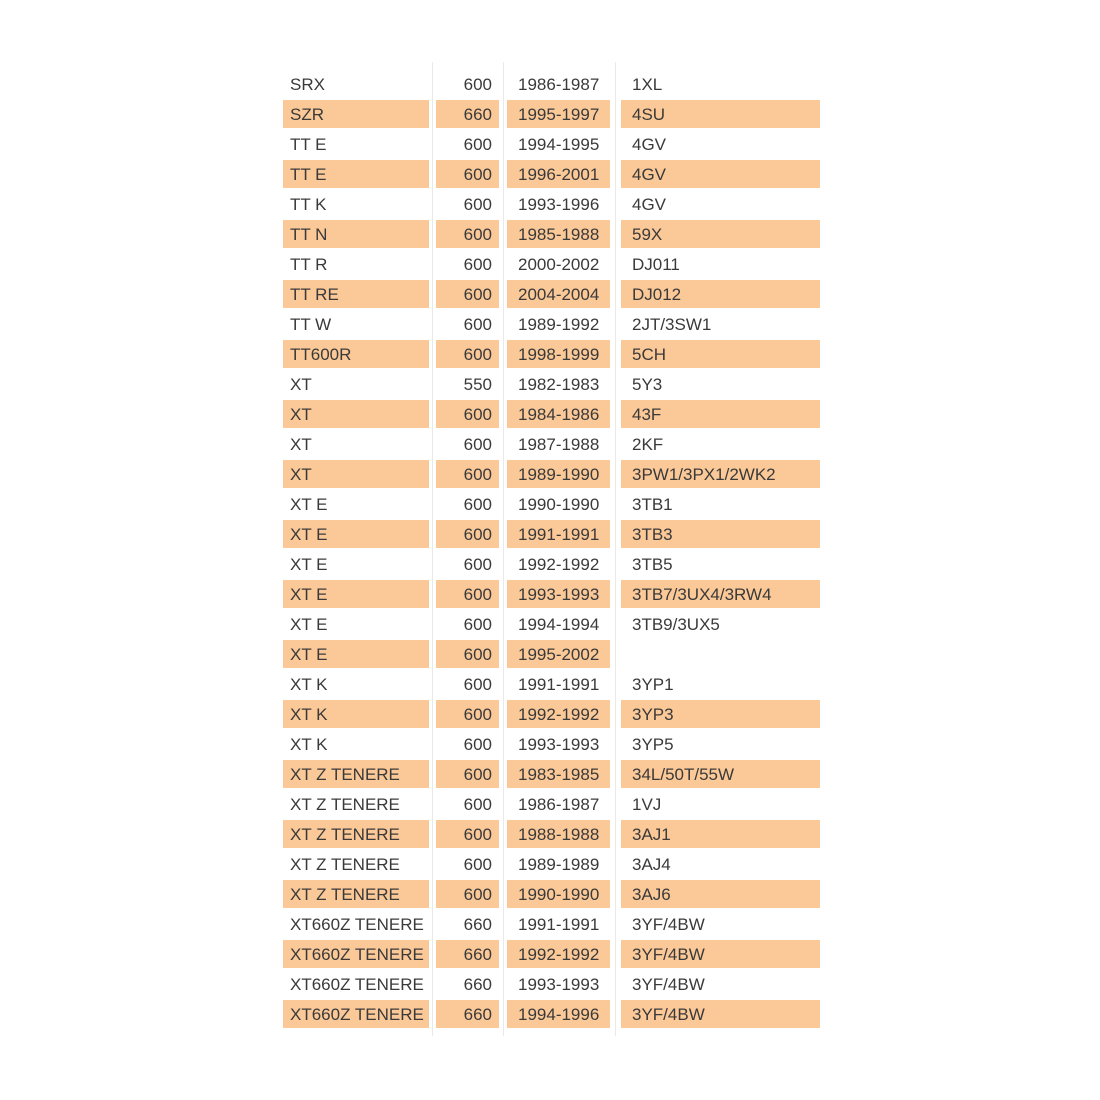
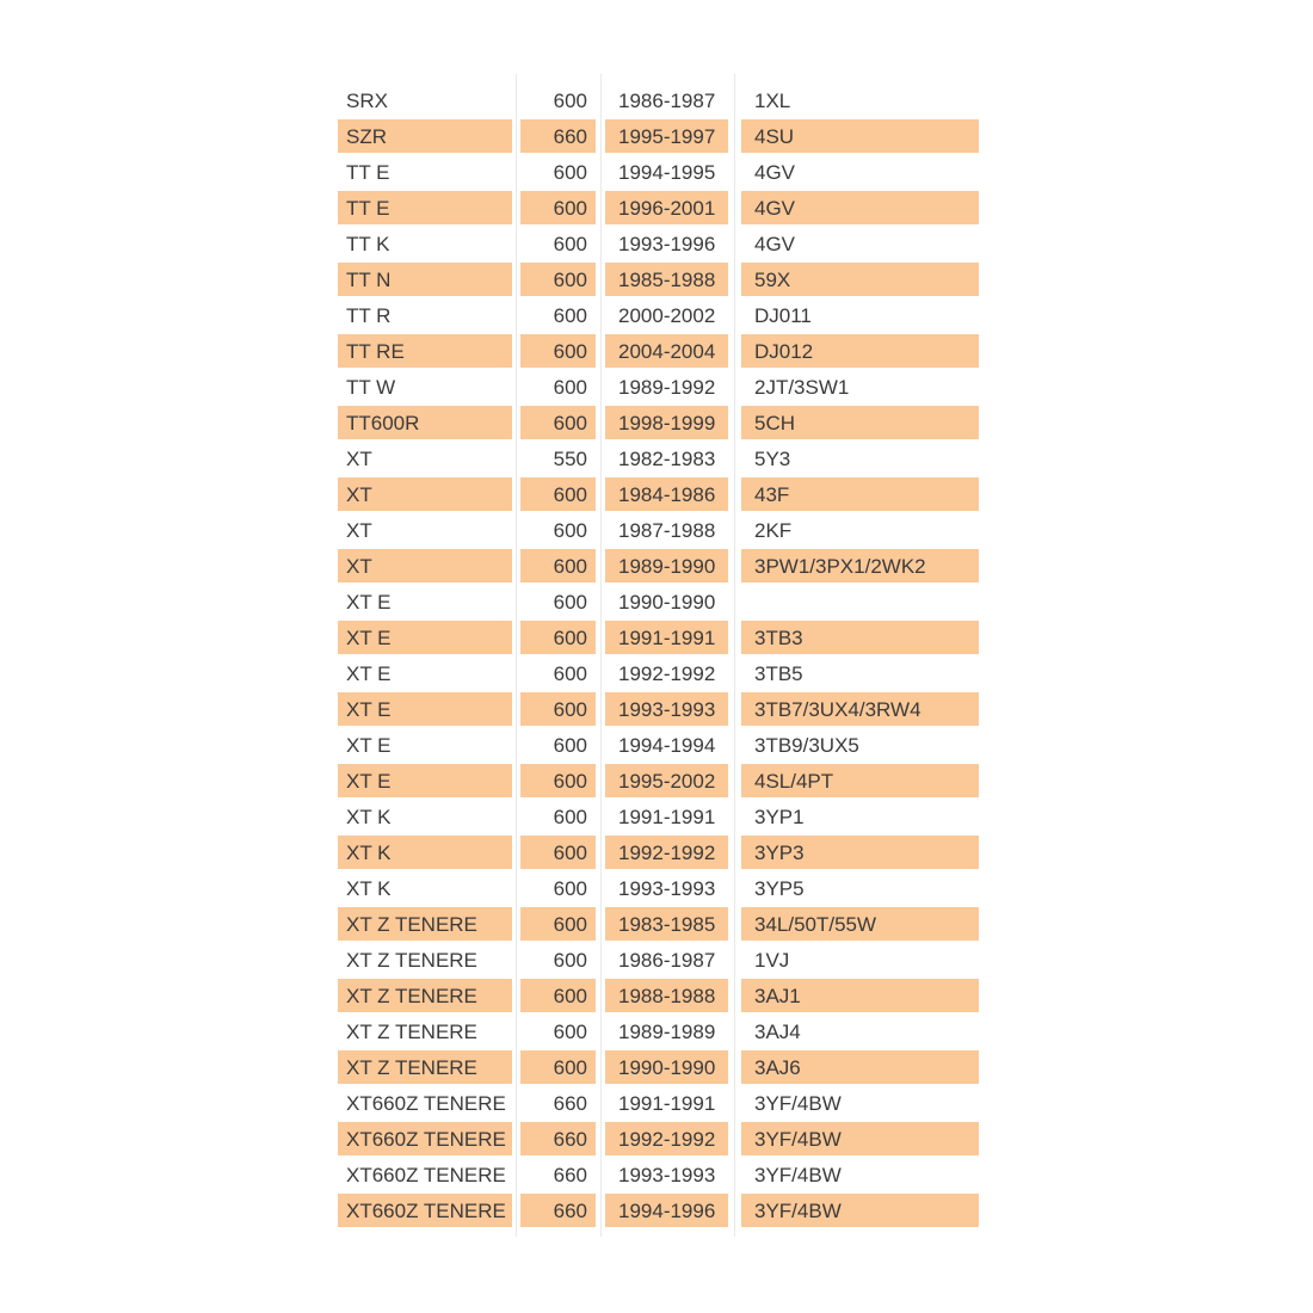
  SRX
  600
  1986-1987
  1XL
  SZR
  660
  1995-1997
  4SU
  TT E
  600
  1994-1995
  4GV
  TT E
  600
  1996-2001
  4GV
  TT K
  600
  1993-1996
  4GV
  TT N
  600
  1985-1988
  59X
  TT R
  600
  2000-2002
  DJ011
  TT RE
  600
  2004-2004
  DJ012
  TT W
  600
  1989-1992
  2JT/3SW1
  TT600R
  600
  1998-1999
  5CH
  XT
  550
  1982-1983
  5Y3
  XT
  600
  1984-1986
  43F
  XT
  600
  1987-1988
  2KF
  XT
  600
  1989-1990
  3PW1/3PX1/2WK2
  XT E
  600
  1990-1990
- 3TB1
  XT E
  600
  1991-1991
  3TB3
  XT E
  600
  1992-1992
  3TB5
  XT E
  600
  1993-1993
  3TB7/3UX4/3RW4
  XT E
  600
  1994-1994
  3TB9/3UX5
  XT E
  600
  1995-2002
+ 4SL/4PT
  XT K
  600
  1991-1991
  3YP1
  XT K
  600
  1992-1992
  3YP3
  XT K
  600
  1993-1993
  3YP5
  XT Z TENERE
  600
  1983-1985
  34L/50T/55W
  XT Z TENERE
  600
  1986-1987
  1VJ
  XT Z TENERE
  600
  1988-1988
  3AJ1
  XT Z TENERE
  600
  1989-1989
  3AJ4
  XT Z TENERE
  600
  1990-1990
  3AJ6
  XT660Z TENERE
  660
  1991-1991
  3YF/4BW
  XT660Z TENERE
  660
  1992-1992
  3YF/4BW
  XT660Z TENERE
  660
  1993-1993
  3YF/4BW
  XT660Z TENERE
  660
  1994-1996
  3YF/4BW
